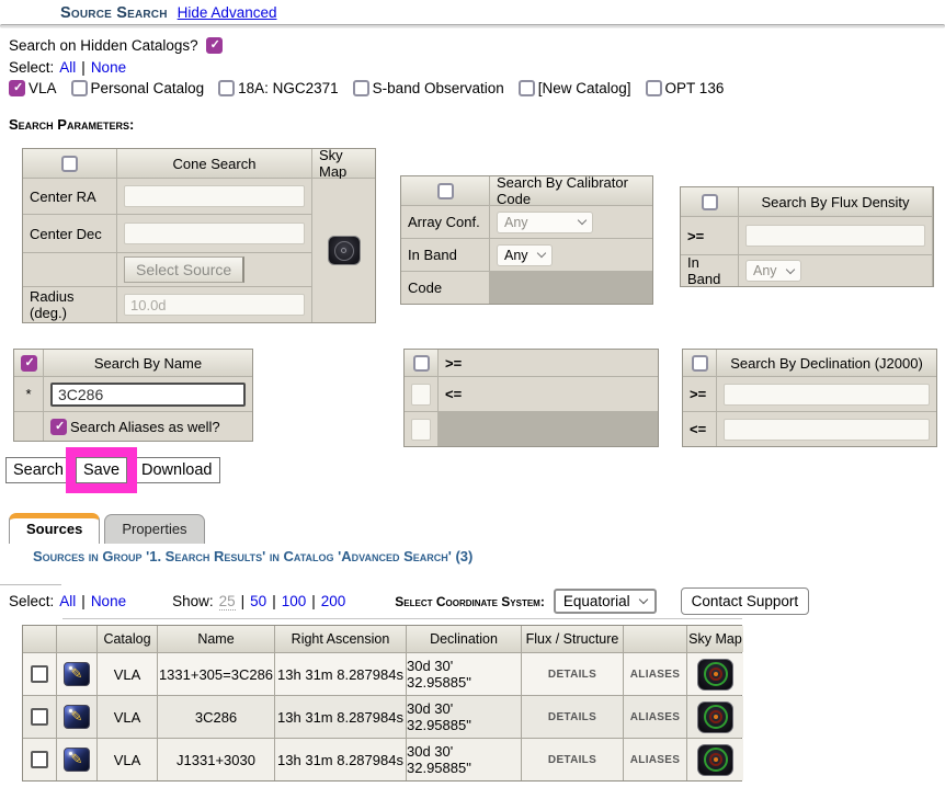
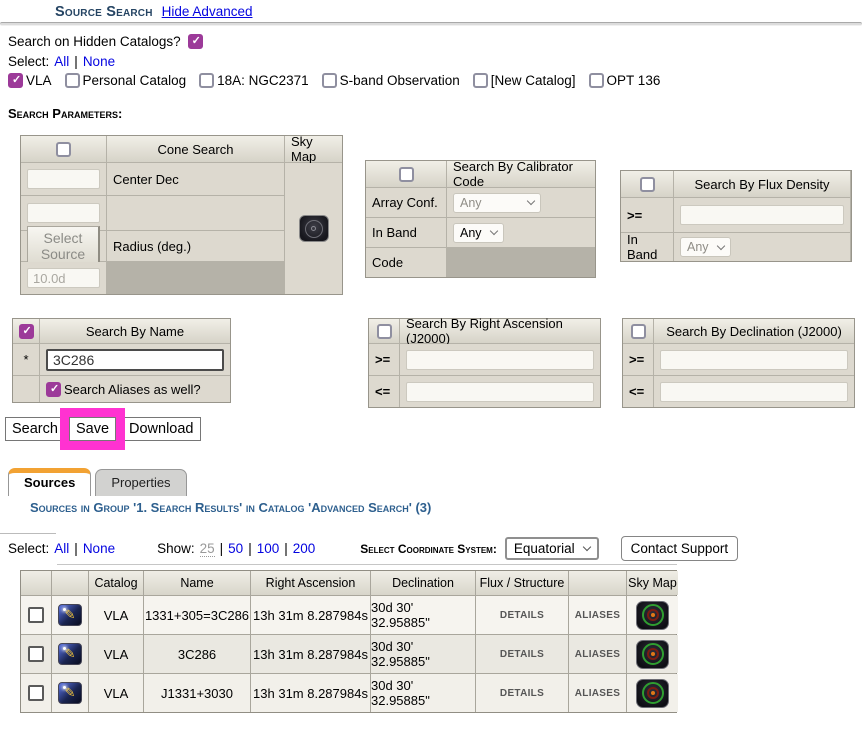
  Source Search
  Hide Advanced
  Search on Hidden Catalogs?
  Select:
  All
  |
  None
  VLA
  Personal Catalog
  18A: NGC2371
  S-band Observation
  [New Catalog]
  OPT 136
  Search Parameters:
  Cone Search
  Sky Map
- Center RA
  Center Dec
  Select Source
  Radius (deg.)
  10.0d
  Search By Calibrator Code
  Array Conf.
  Any
  In Band
  Any
  Code
  Search By Flux Density
  >=
  In Band
  Any
  Search By Name
  *
  3C286
  Search Aliases as well?
+ Search By Right Ascension (J2000)
  >=
  <=
  Search By Declination (J2000)
  >=
  <=
  Search
  Save
  Download
  Sources
  Properties
  Sources in Group '1. Search Results' in Catalog 'Advanced Search' (3)
  Select:
  All
  |
  None
  Show:
  25
  |
  50
  |
  100
  |
  200
  Select Coordinate System:
  Equatorial
  Contact Support
  Catalog
  Name
  Right Ascension
  Declination
  Flux / Structure
  Sky Map
  ✎
  VLA
  1331+305=3C286
  13h 31m 8.287984s
  30d 30' 32.95885"
  DETAILS
  ALIASES
  ✎
  VLA
  3C286
  13h 31m 8.287984s
  30d 30' 32.95885"
  DETAILS
  ALIASES
  ✎
  VLA
  J1331+3030
  13h 31m 8.287984s
  30d 30' 32.95885"
  DETAILS
  ALIASES
